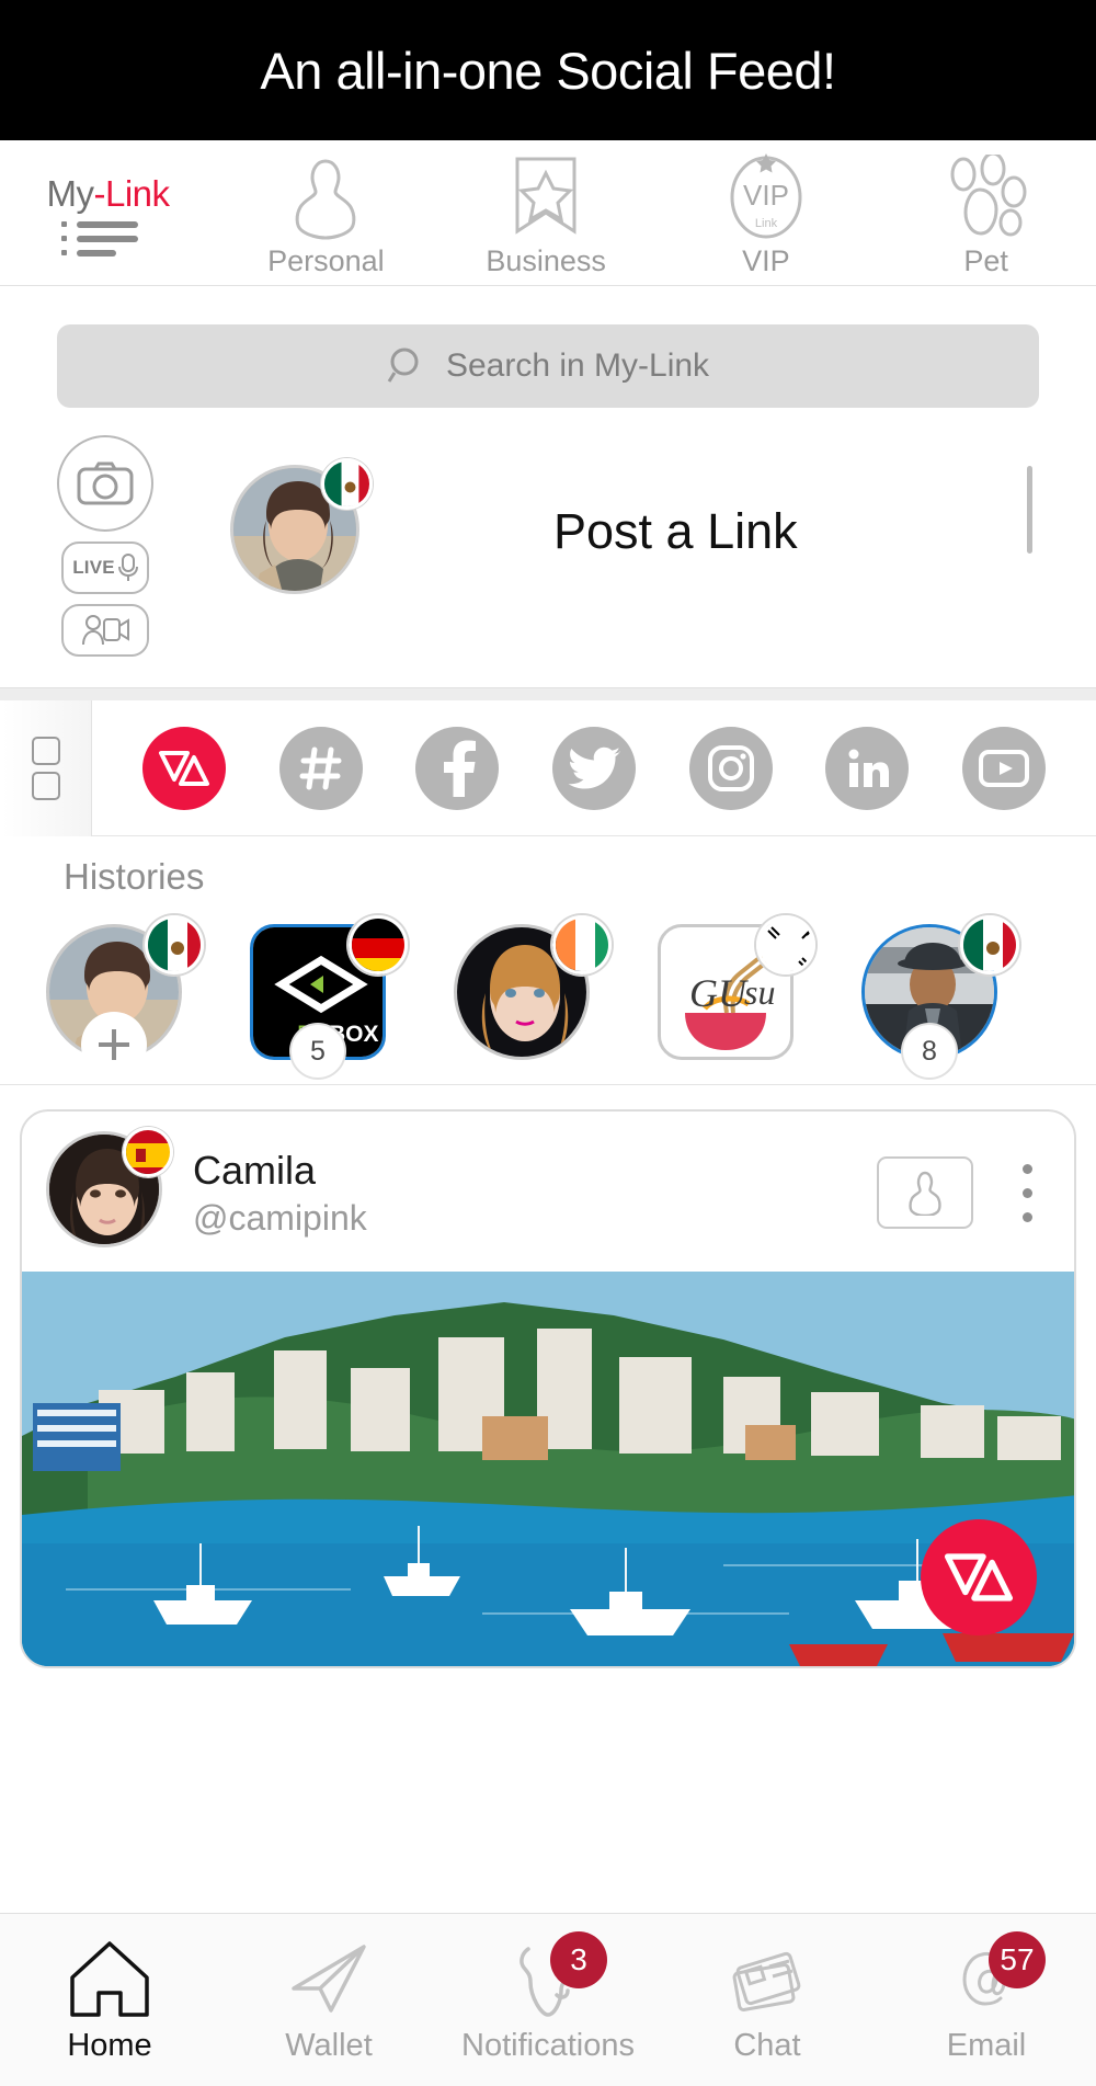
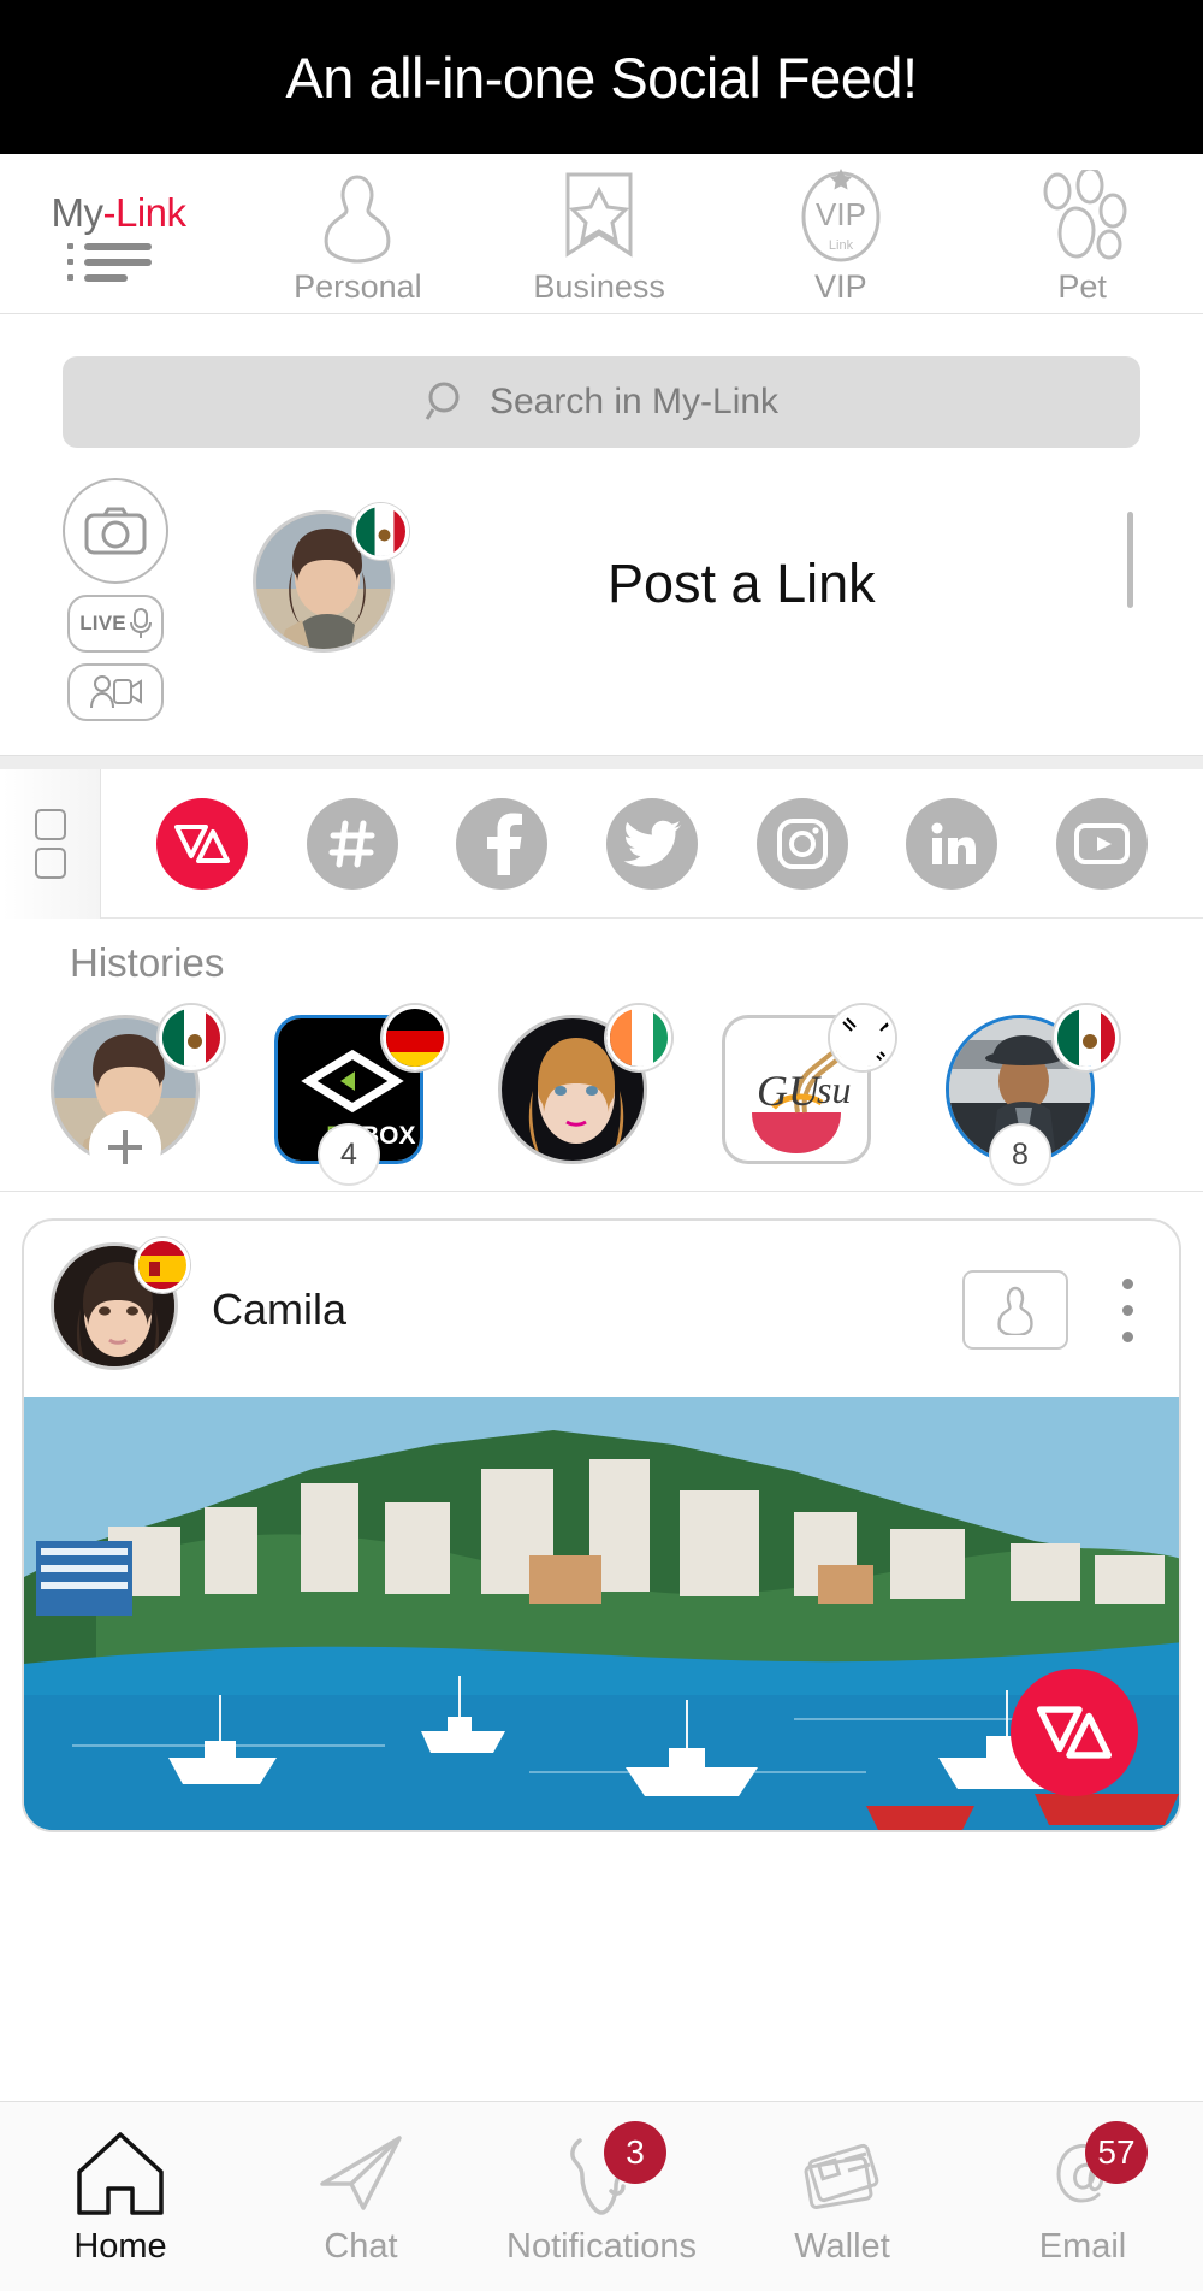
  An all-in-one Social Feed!
  My-Link
  Personal
  Business
  VIP
  Link
  VIP
  Pet
  Search in My-Link
  LIVE
  Post a Link
  Histories
- 5
+ 4
  GU
  su
  8
  Camila
- @camipink
  Home
- Wallet
+ Chat
  3
  Notifications
- Chat
+ Wallet
  57
  Email
